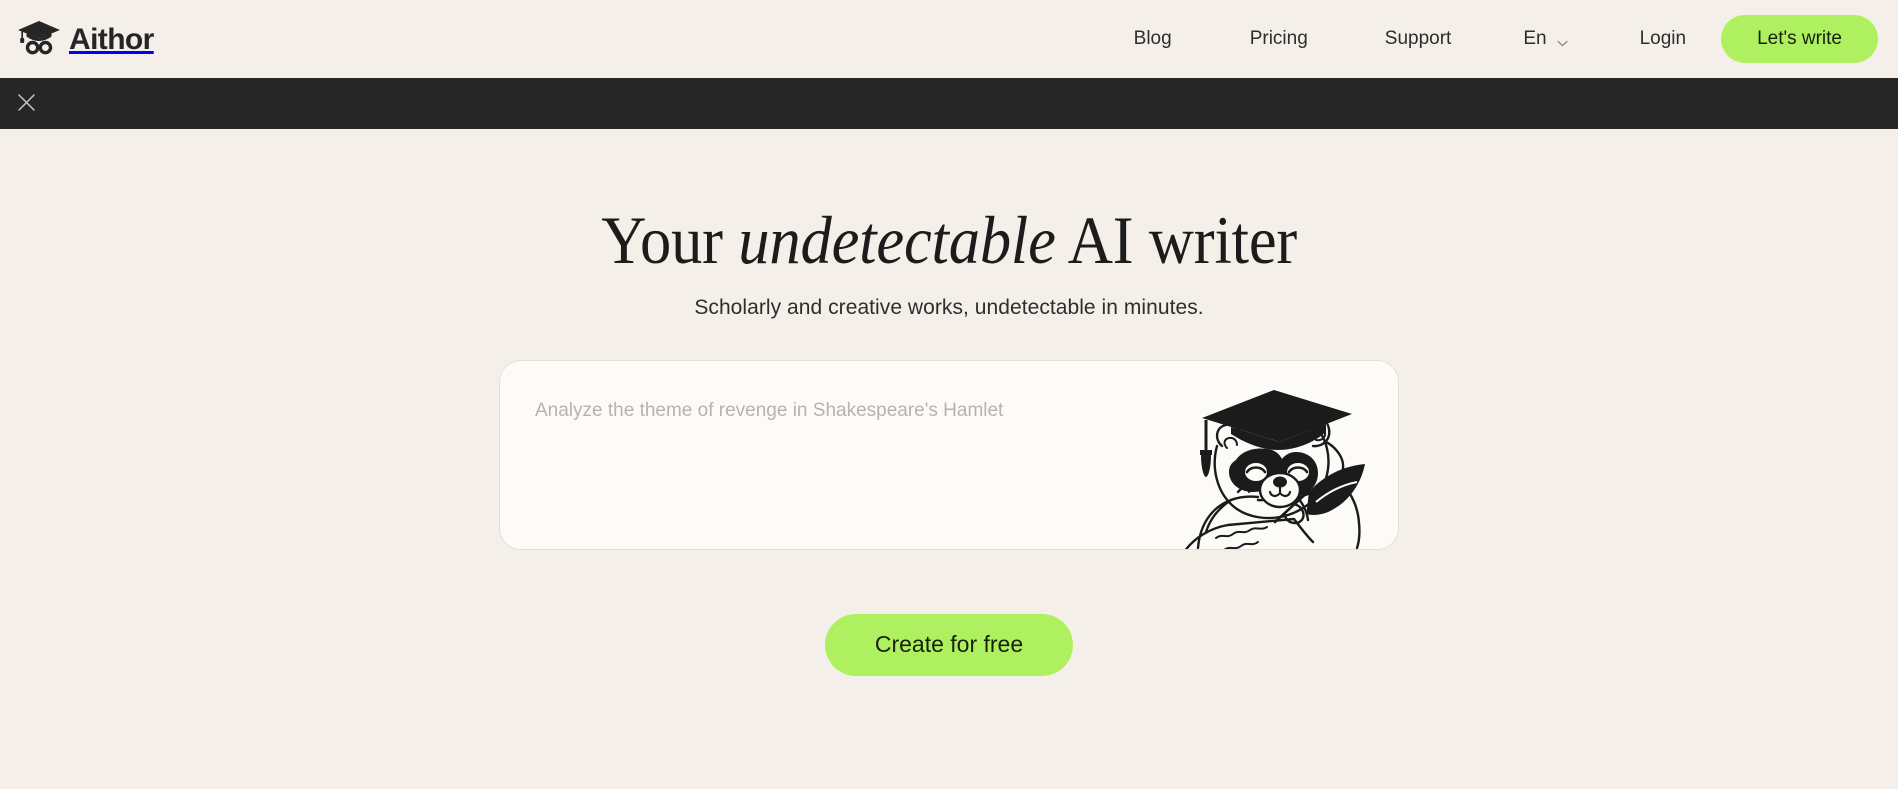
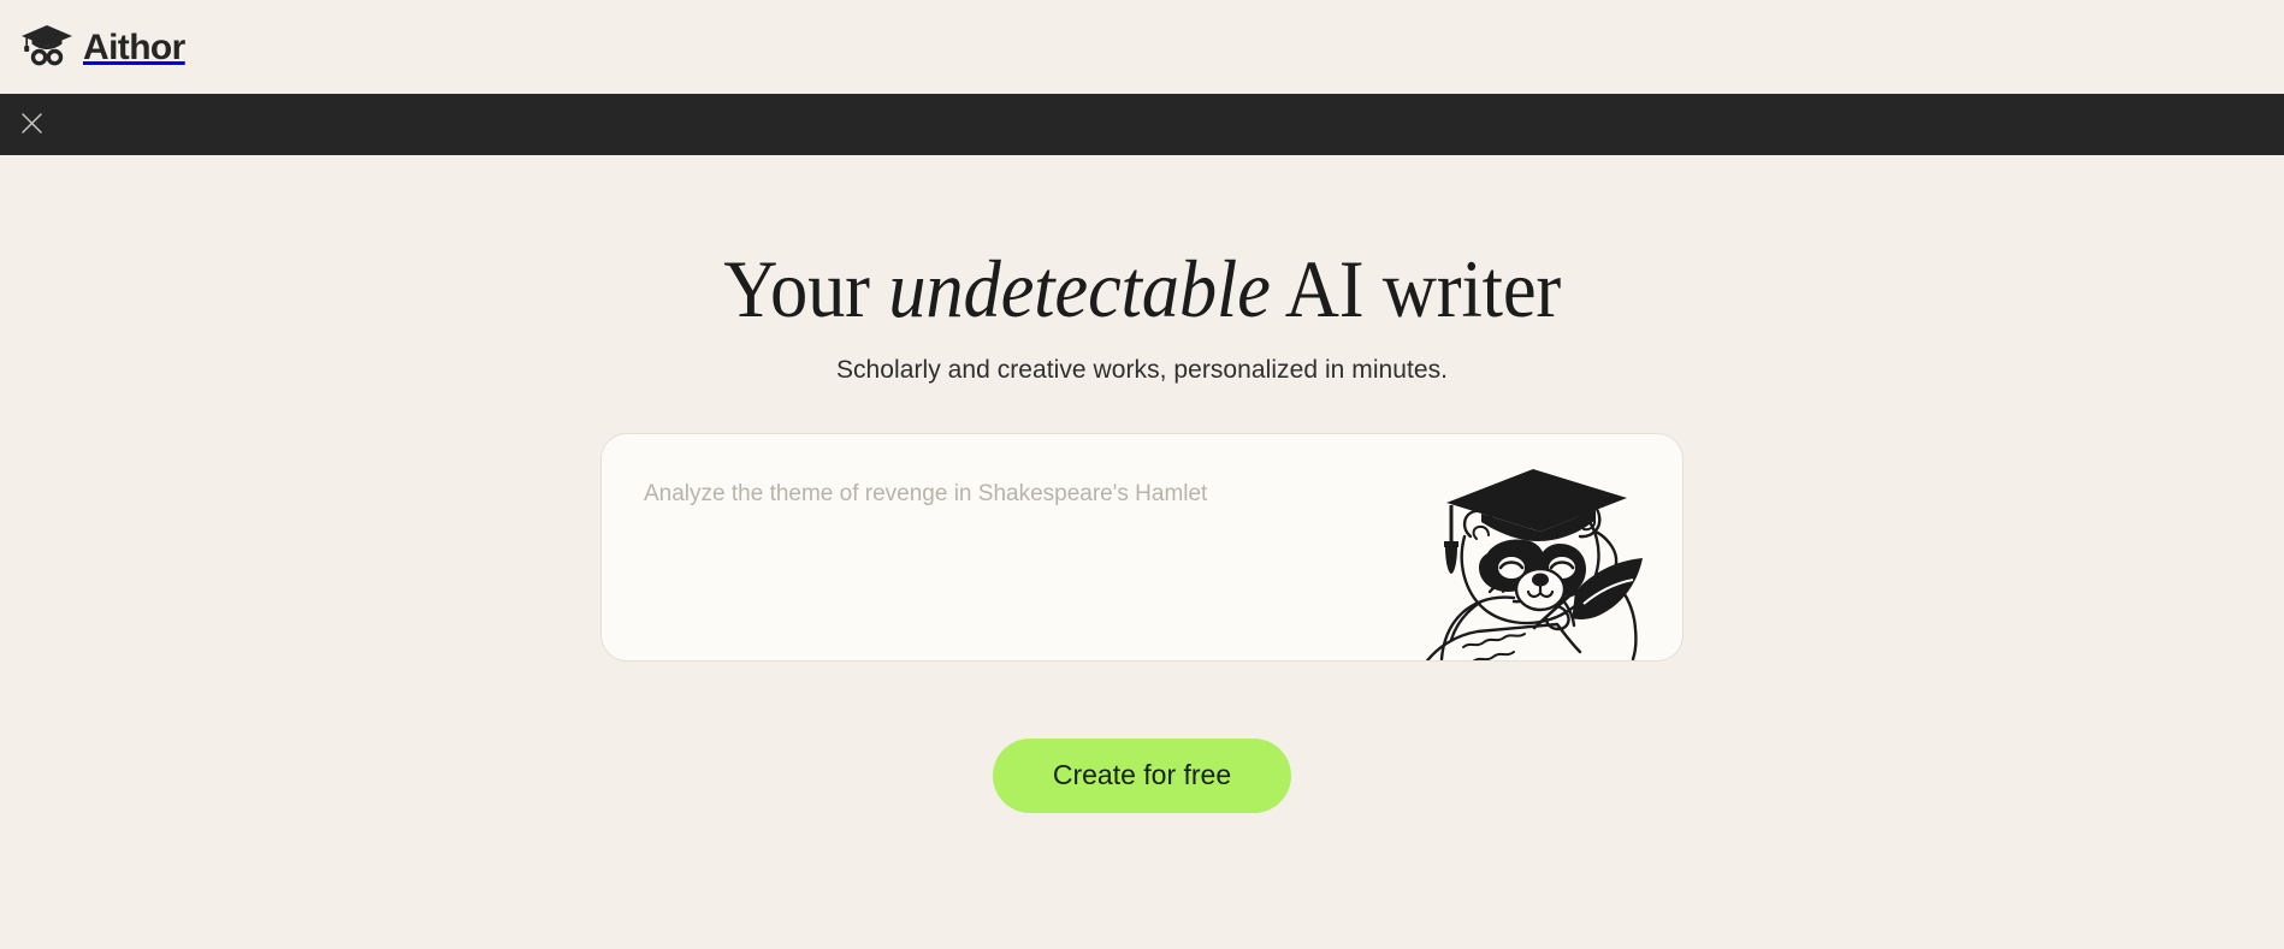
  Aithor
- Blog
- Pricing
- Support
- En
- Login
- Let's write
  Your undetectable AI writer
- Scholarly and creative works, undetectable in minutes.
+ Scholarly and creative works, personalized in minutes.
  Analyze the theme of revenge in Shakespeare's Hamlet
  Create for free
